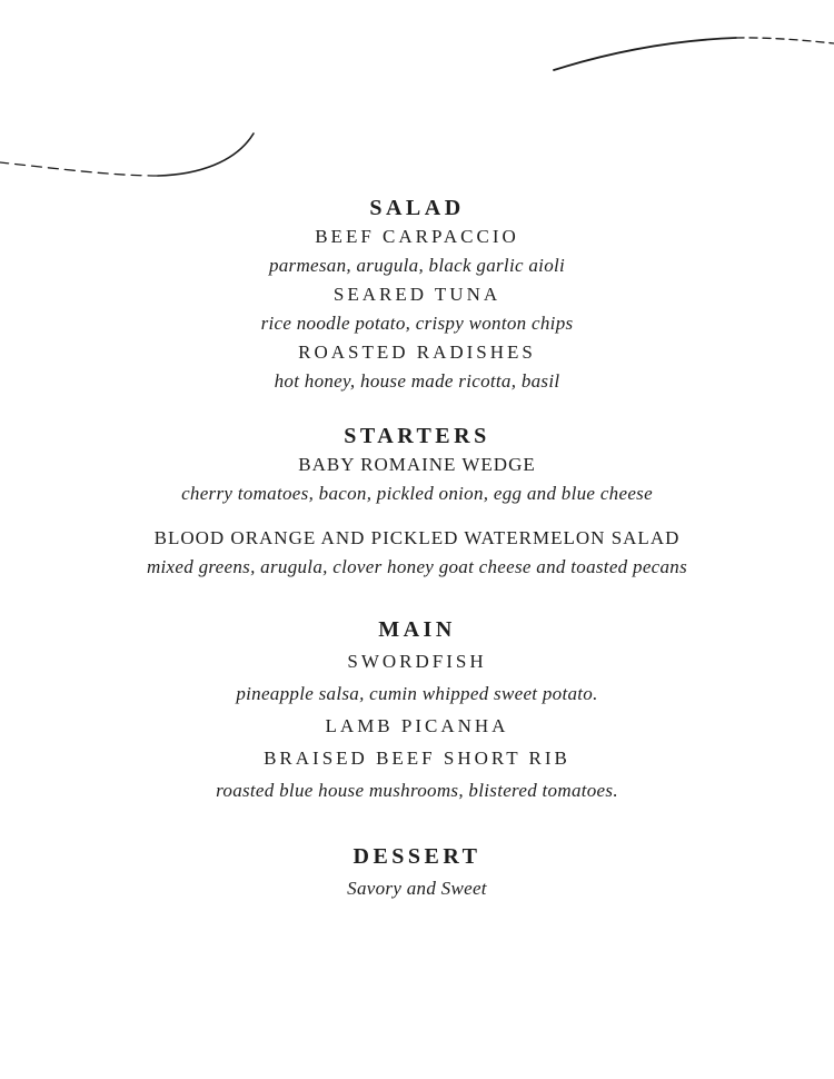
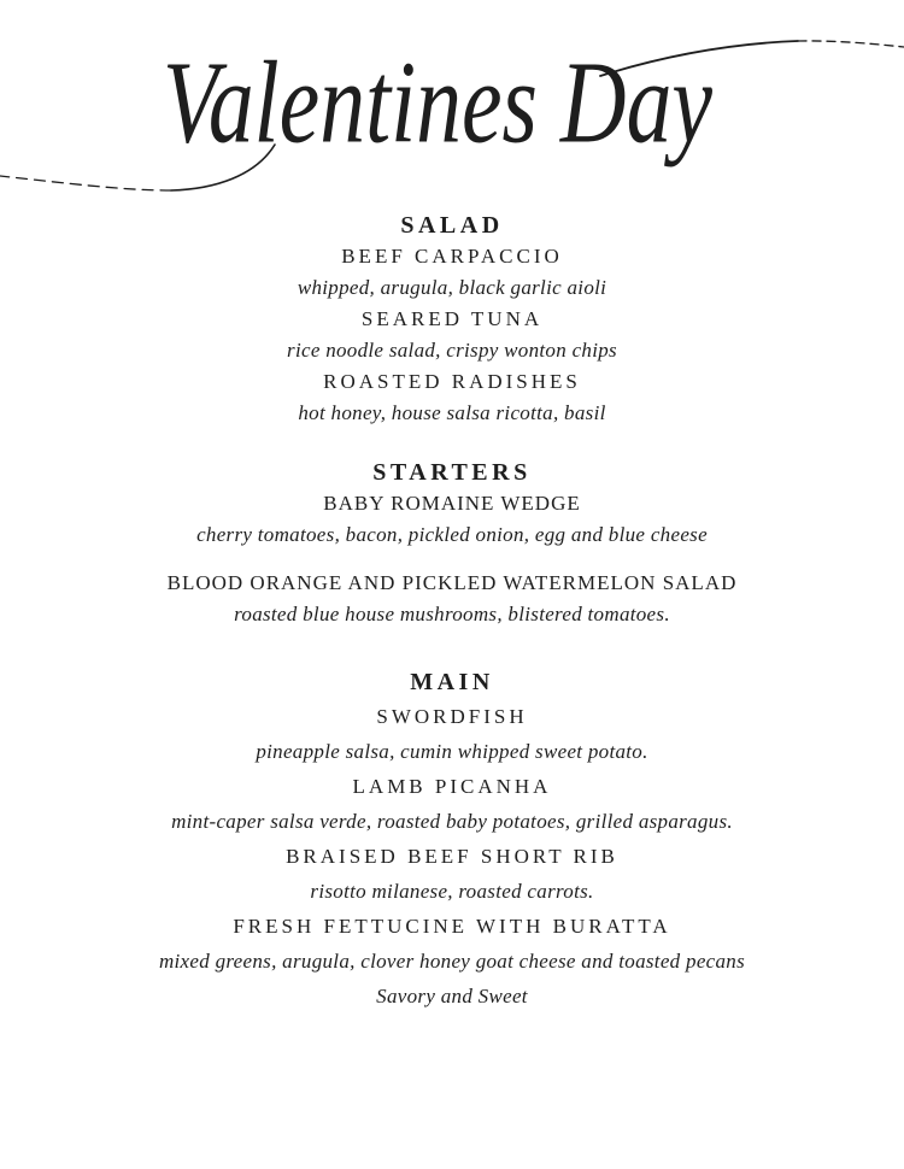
+ Valentines Day
  SALAD
  BEEF CARPACCIO
- parmesan, arugula, black garlic aioli
+ whipped, arugula, black garlic aioli
  SEARED TUNA
- rice noodle potato, crispy wonton chips
+ rice noodle salad, crispy wonton chips
  ROASTED RADISHES
- hot honey, house made ricotta, basil
+ hot honey, house salsa ricotta, basil
  STARTERS
  BABY ROMAINE WEDGE
  cherry tomatoes, bacon, pickled onion, egg and blue cheese
  BLOOD ORANGE AND PICKLED WATERMELON SALAD
- mixed greens, arugula, clover honey goat cheese and toasted pecans
+ roasted blue house mushrooms, blistered tomatoes.
  MAIN
  SWORDFISH
  pineapple salsa, cumin whipped sweet potato.
  LAMB PICANHA
+ mint-caper salsa verde, roasted baby potatoes, grilled asparagus.
  BRAISED BEEF SHORT RIB
+ risotto milanese, roasted carrots.
+ FRESH FETTUCINE WITH BURATTA
- roasted blue house mushrooms, blistered tomatoes.
+ mixed greens, arugula, clover honey goat cheese and toasted pecans
- DESSERT
  Savory and Sweet
